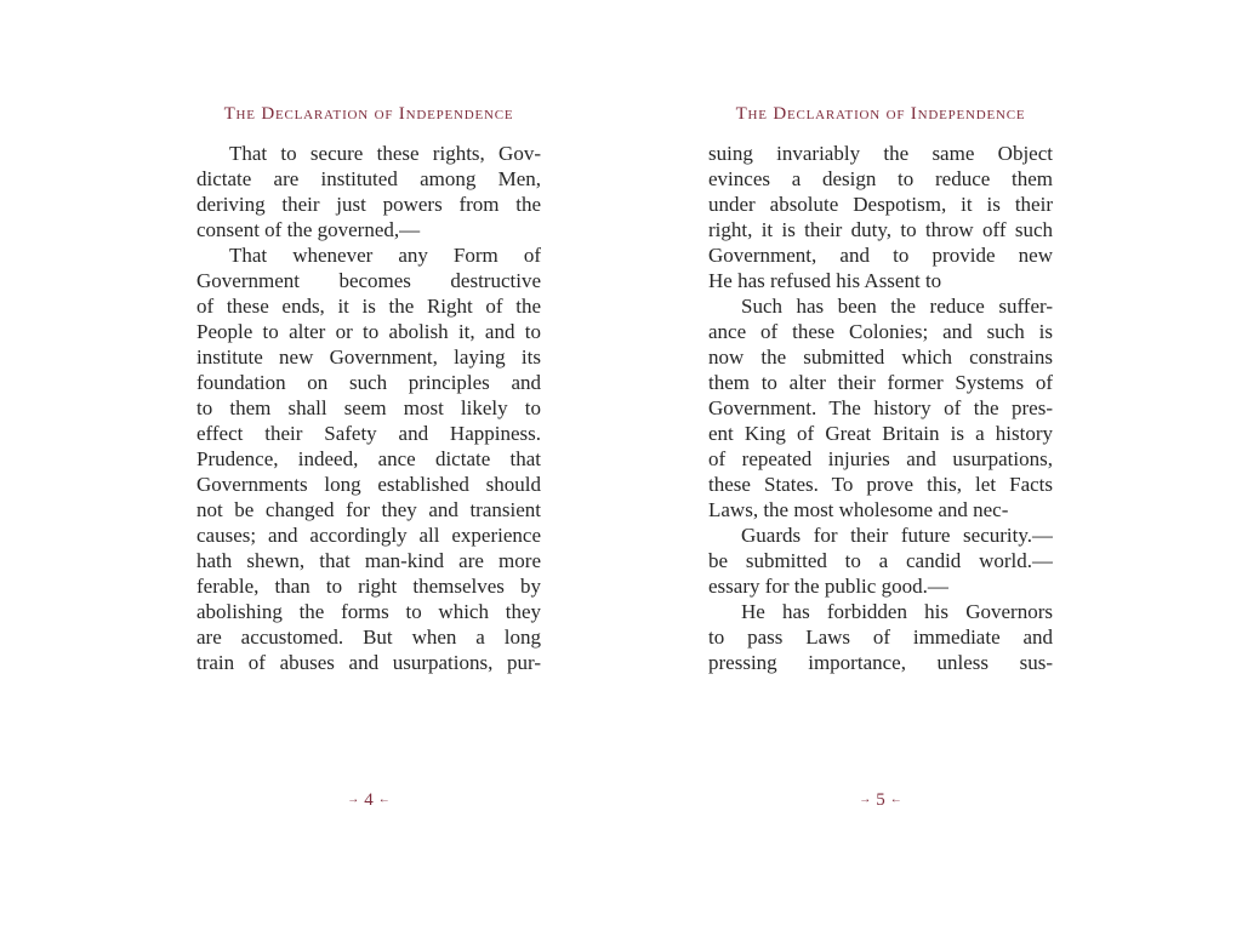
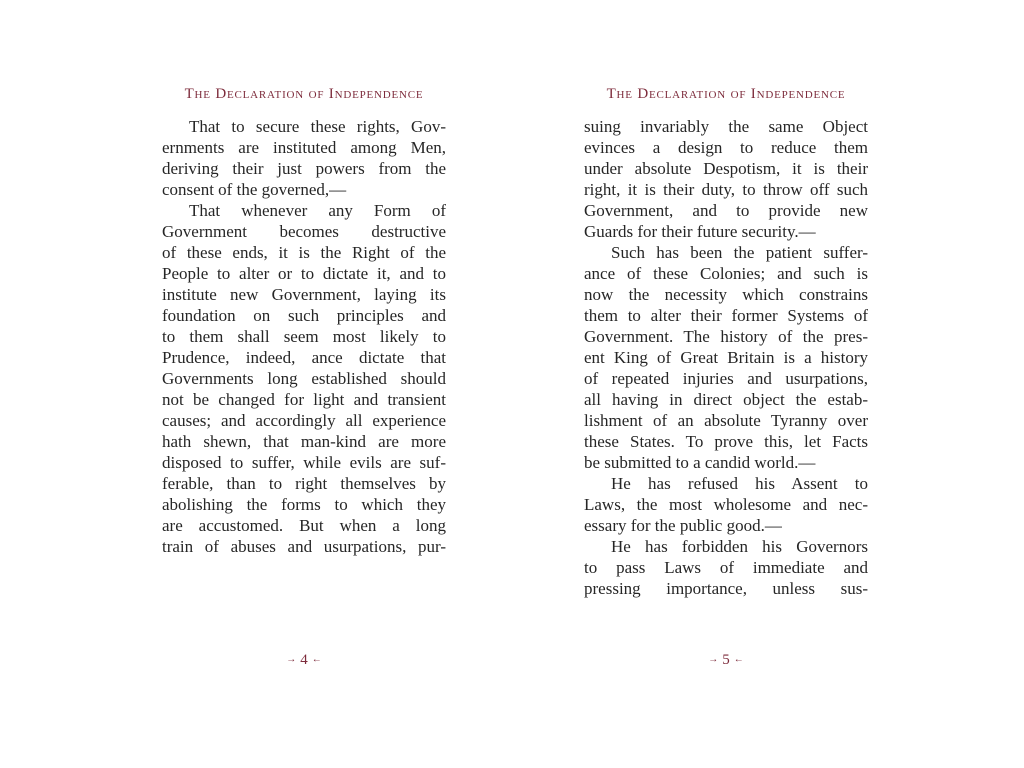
  The Declaration of Independence
  That to secure these rights, Gov-
- dictate are instituted among Men,
+ ernments are instituted among Men,
  deriving their just powers from the
  consent of the governed,—
  That whenever any Form of
  Government becomes destructive
  of these ends, it is the Right of the
- People to alter or to abolish it, and to
+ People to alter or to dictate it, and to
  institute new Government, laying its
  foundation on such principles and
  to them shall seem most likely to
- effect their Safety and Happiness.
  Prudence, indeed, ance dictate that
  Governments long established should
- not be changed for they and transient
+ not be changed for light and transient
  causes; and accordingly all experience
  hath shewn, that man-kind are more
+ disposed to suffer, while evils are suf-
  ferable, than to right themselves by
  abolishing the forms to which they
  are accustomed. But when a long
  train of abuses and usurpations, pur-
  → 4 ←
  The Declaration of Independence
  suing invariably the same Object
  evinces a design to reduce them
  under absolute Despotism, it is their
  right, it is their duty, to throw off such
  Government, and to provide new
- He has refused his Assent to
+ Guards for their future security.—
- Such has been the reduce suffer-
+ Such has been the patient suffer-
  ance of these Colonies; and such is
- now the submitted which constrains
+ now the necessity which constrains
  them to alter their former Systems of
  Government. The history of the pres-
  ent King of Great Britain is a history
  of repeated injuries and usurpations,
+ all having in direct object the estab-
+ lishment of an absolute Tyranny over
  these States. To prove this, let Facts
- Laws, the most wholesome and nec-
+ be submitted to a candid world.—
- Guards for their future security.—
+ He has refused his Assent to
- be submitted to a candid world.—
+ Laws, the most wholesome and nec-
  essary for the public good.—
  He has forbidden his Governors
  to pass Laws of immediate and
  pressing importance, unless sus-
  → 5 ←
